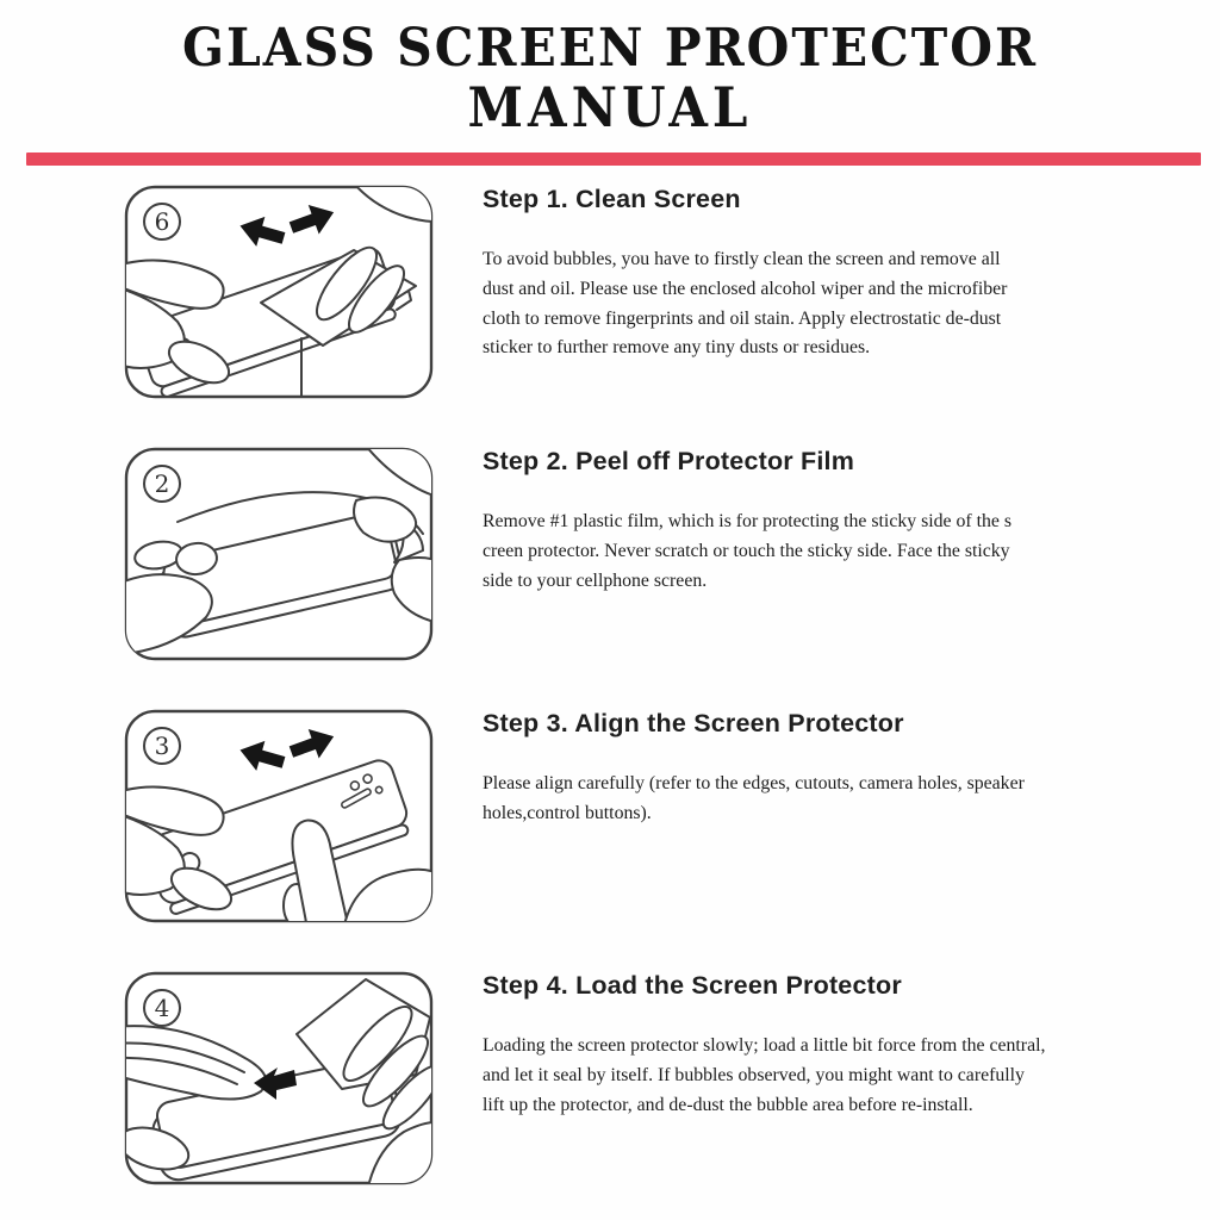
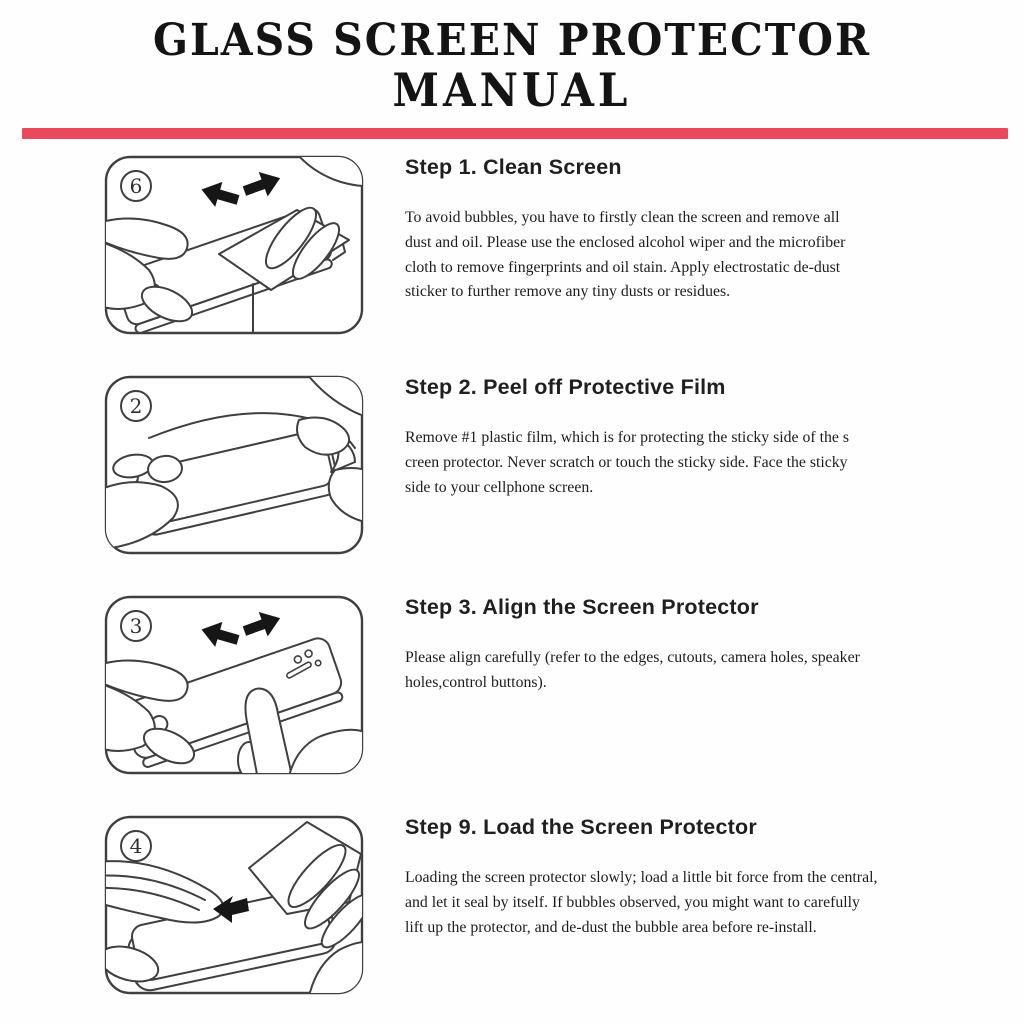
  GLASS SCREEN PROTECTOR
  MANUAL
  6
  Step 1. Clean Screen
  To avoid bubbles, you have to firstly clean the screen and remove all
  dust and oil. Please use the enclosed alcohol wiper and the microfiber
  cloth to remove fingerprints and oil stain. Apply electrostatic de-dust
  sticker to further remove any tiny dusts or residues.
  2
- Step 2. Peel off Protector Film
+ Step 2. Peel off Protective Film
  Remove #1 plastic film, which is for protecting the sticky side of the s
  creen protector. Never scratch or touch the sticky side. Face the sticky
  side to your cellphone screen.
  3
  Step 3. Align the Screen Protector
  Please align carefully (refer to the edges, cutouts, camera holes, speaker
  holes,control buttons).
  4
- Step 4. Load the Screen Protector
+ Step 9. Load the Screen Protector
  Loading the screen protector slowly; load a little bit force from the central,
  and let it seal by itself. If bubbles observed, you might want to carefully
  lift up the protector, and de-dust the bubble area before re-install.
